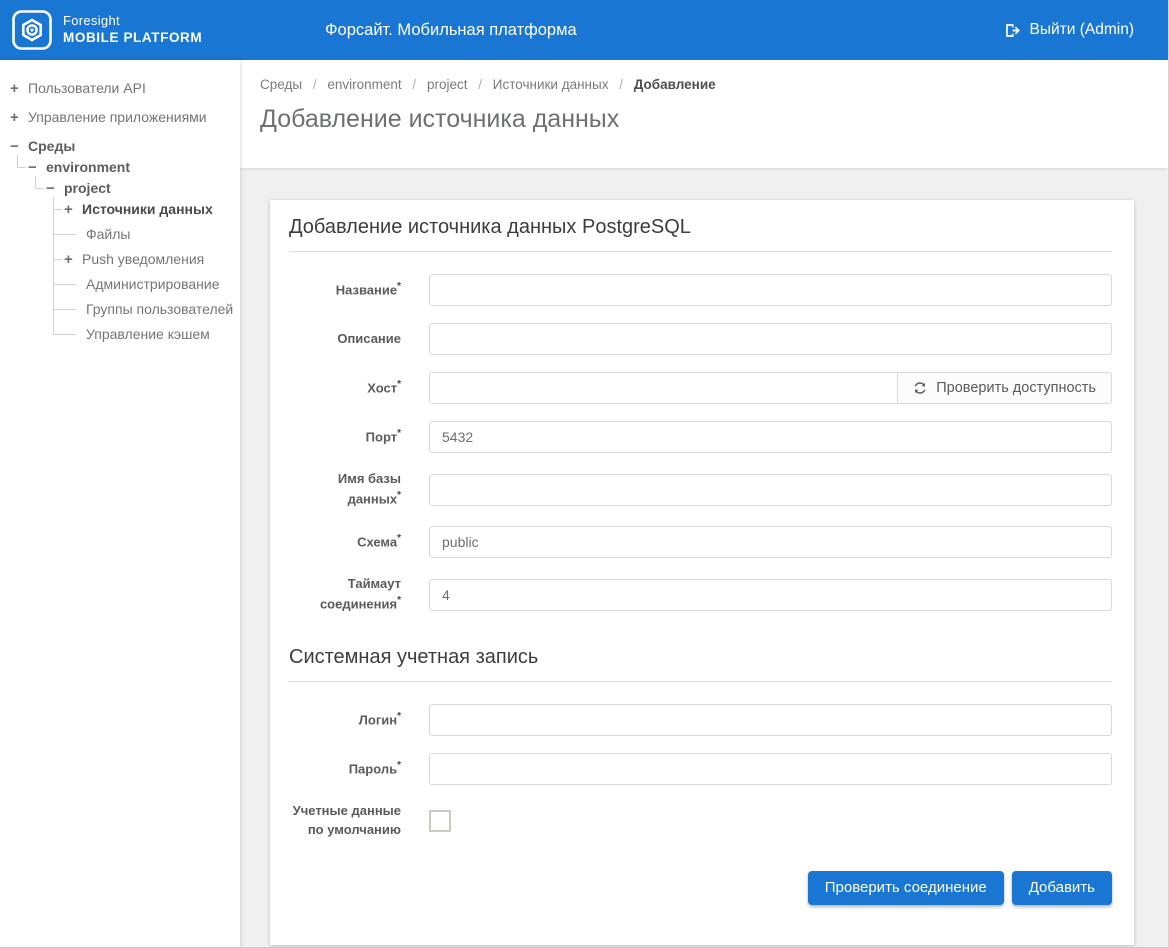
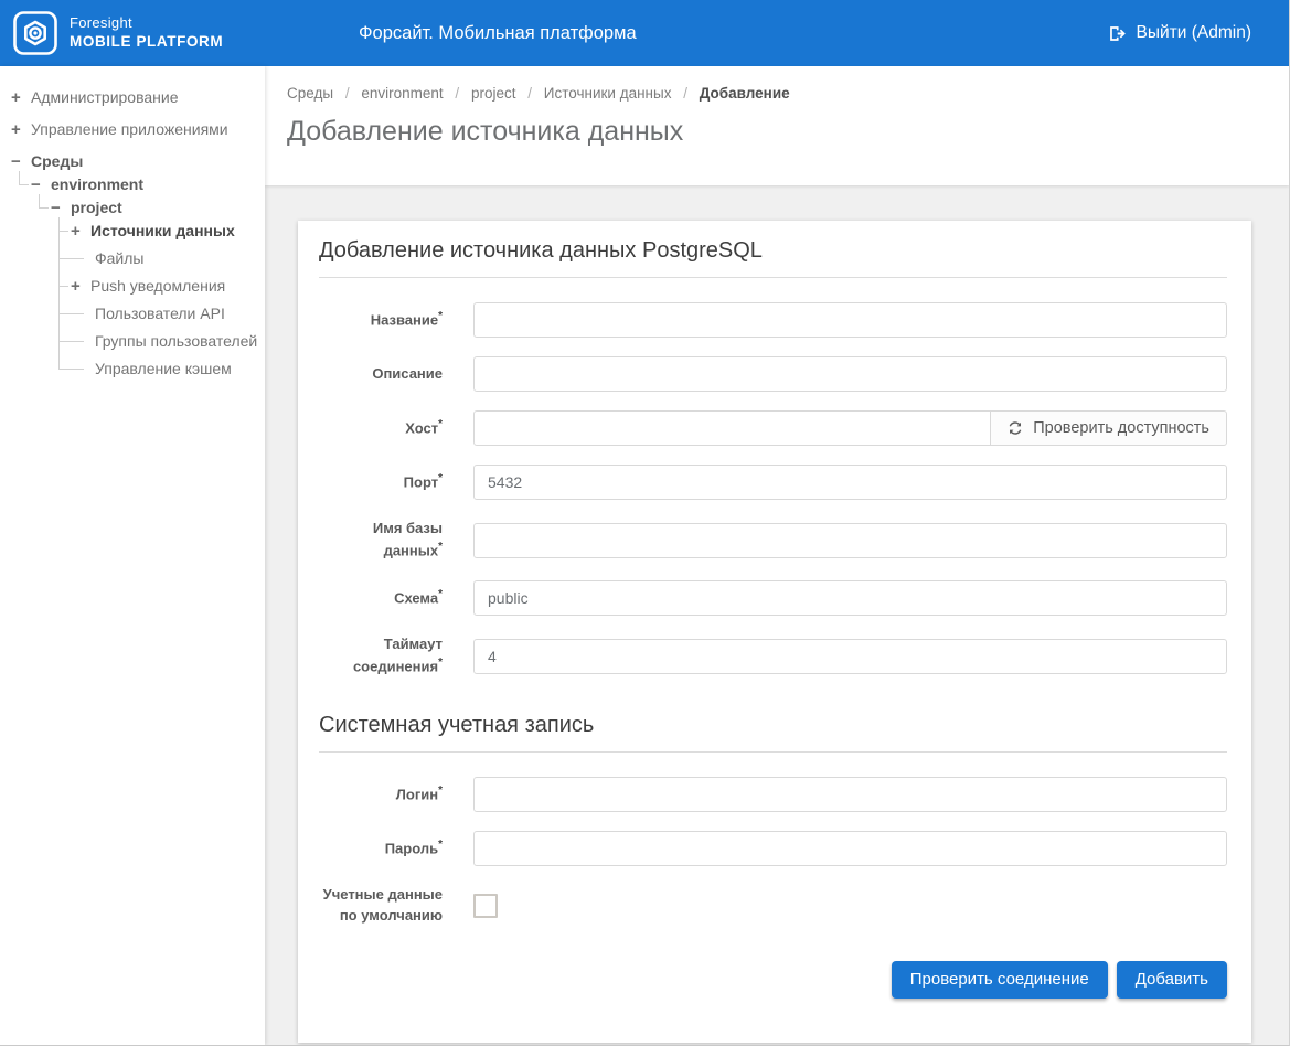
  Foresight
  MOBILE PLATFORM
  Форсайт. Мобильная платформа
  Выйти (Admin)
- Пользователи API
+ Администрирование
  Управление приложениями
  Среды
  environment
  project
  Источники данных
  Файлы
  Push уведомления
- Администрирование
+ Пользователи API
  Группы пользователей
  Управление кэшем
  Среды / environment / project / Источники данных / Добавление
  Добавление источника данных
  Добавление источника данных PostgreSQL
  Название*
  Описание
  Хост*
  Проверить доступность
  Порт*
  5432
  Имя базы данных*
  Схема*
  public
  Таймаут соединения*
  4
  Системная учетная запись
  Логин*
  Пароль*
  Учетные данные по умолчанию
  Проверить соединение
  Добавить
